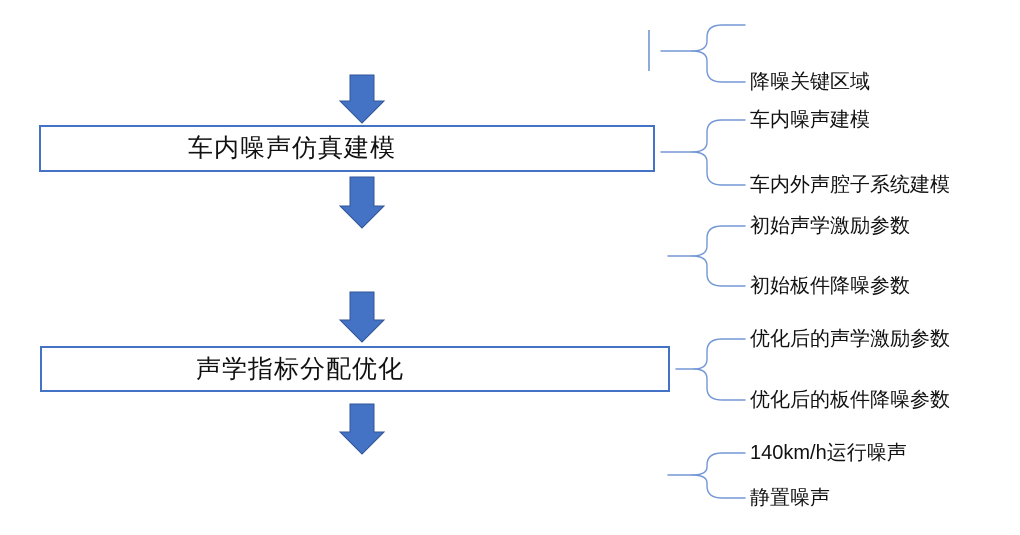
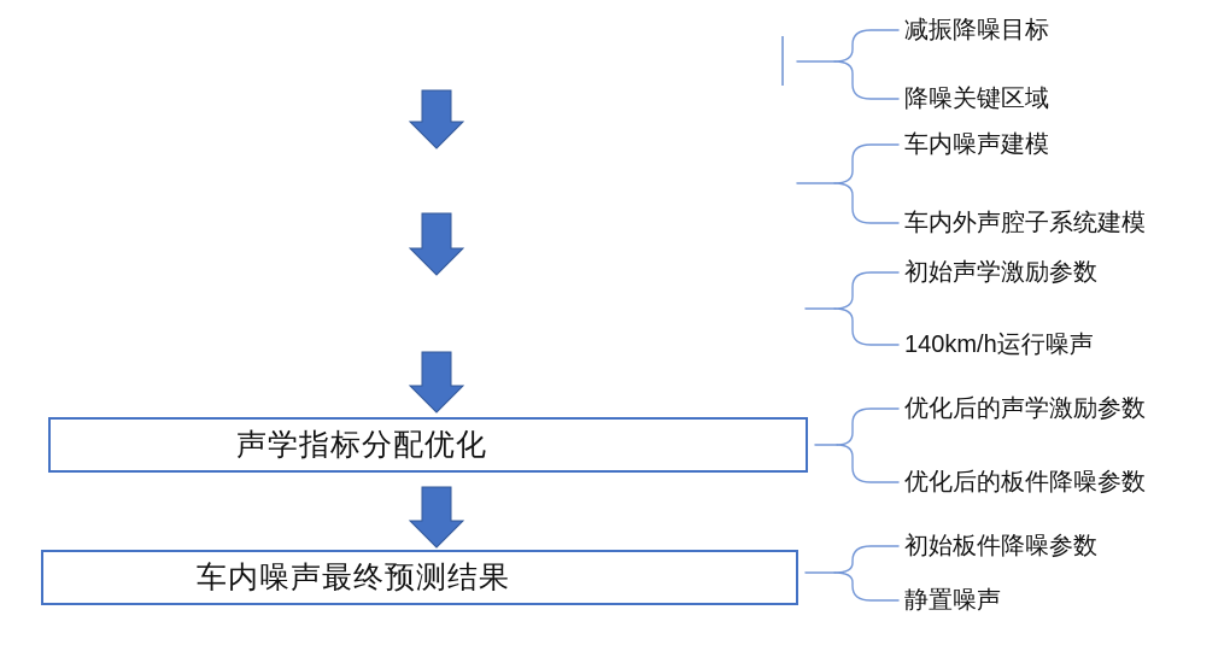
- 车内噪声仿真建模
  声学指标分配优化
+ 车内噪声最终预测结果
+ 减振降噪目标
  降噪关键区域
  车内噪声建模
  车内外声腔子系统建模
  初始声学激励参数
- 初始板件降噪参数
+ 140km/h运行噪声
  优化后的声学激励参数
  优化后的板件降噪参数
- 140km/h运行噪声
+ 初始板件降噪参数
  静置噪声
